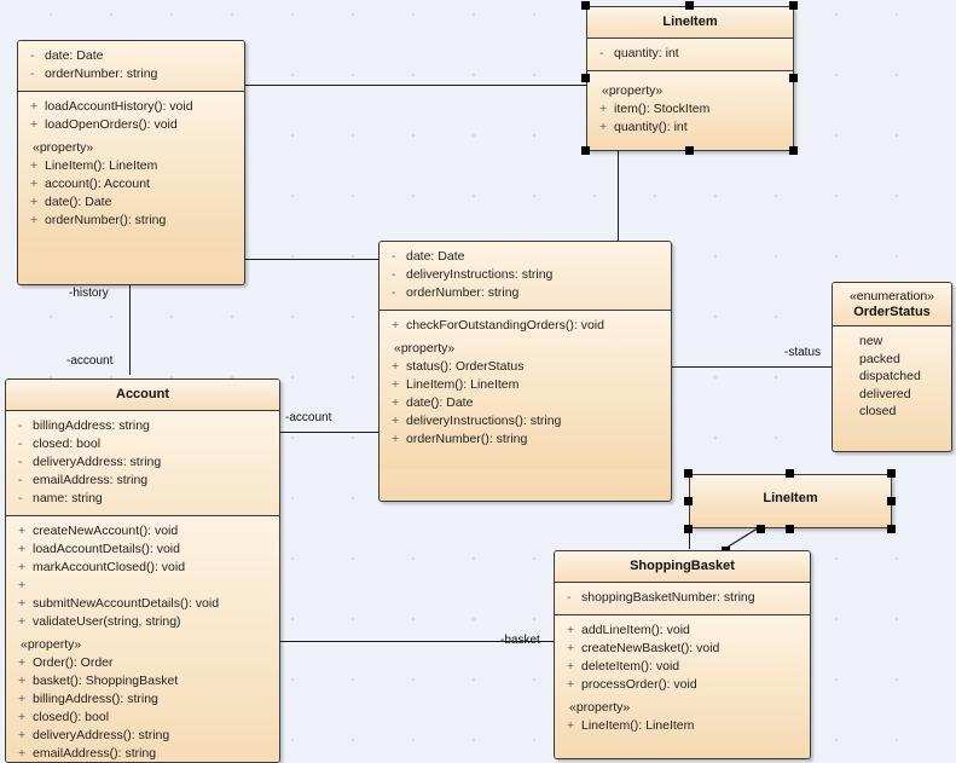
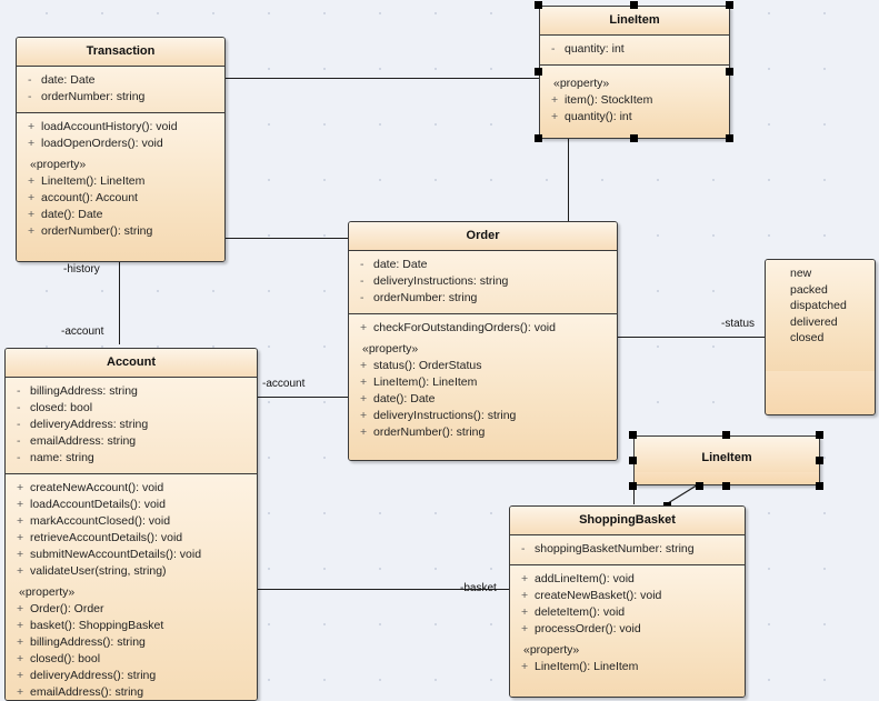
  -history
  -account
  -account
  -status
  -basket
+ Transaction
  -
  date: Date
  -
  orderNumber: string
  +
  loadAccountHistory(): void
  +
  loadOpenOrders(): void
  «property»
  +
  LineItem(): LineItem
  +
  account(): Account
  +
  date(): Date
  +
  orderNumber(): string
  LineItem
  -
  quantity: int
  «property»
  +
  item(): StockItem
  +
  quantity(): int
+ Order
  -
  date: Date
  -
  deliveryInstructions: string
  -
  orderNumber: string
  +
  checkForOutstandingOrders(): void
  «property»
  +
  status(): OrderStatus
  +
  LineItem(): LineItem
  +
  date(): Date
  +
  deliveryInstructions(): string
  +
  orderNumber(): string
  Account
  -
  billingAddress: string
  -
  closed: bool
  -
  deliveryAddress: string
  -
  emailAddress: string
  -
  name: string
  +
  createNewAccount(): void
  +
  loadAccountDetails(): void
  +
  markAccountClosed(): void
  +
+ retrieveAccountDetails(): void
  +
  submitNewAccountDetails(): void
  +
  validateUser(string, string)
  «property»
  +
  Order(): Order
  +
  basket(): ShoppingBasket
  +
  billingAddress(): string
  +
  closed(): bool
  +
  deliveryAddress(): string
  +
  emailAddress(): string
- «enumeration»
- OrderStatus
  new
  packed
  dispatched
  delivered
  closed
  LineItem
  ShoppingBasket
  -
  shoppingBasketNumber: string
  +
  addLineItem(): void
  +
  createNewBasket(): void
  +
  deleteItem(): void
  +
  processOrder(): void
  «property»
  +
  LineItem(): LineItem
